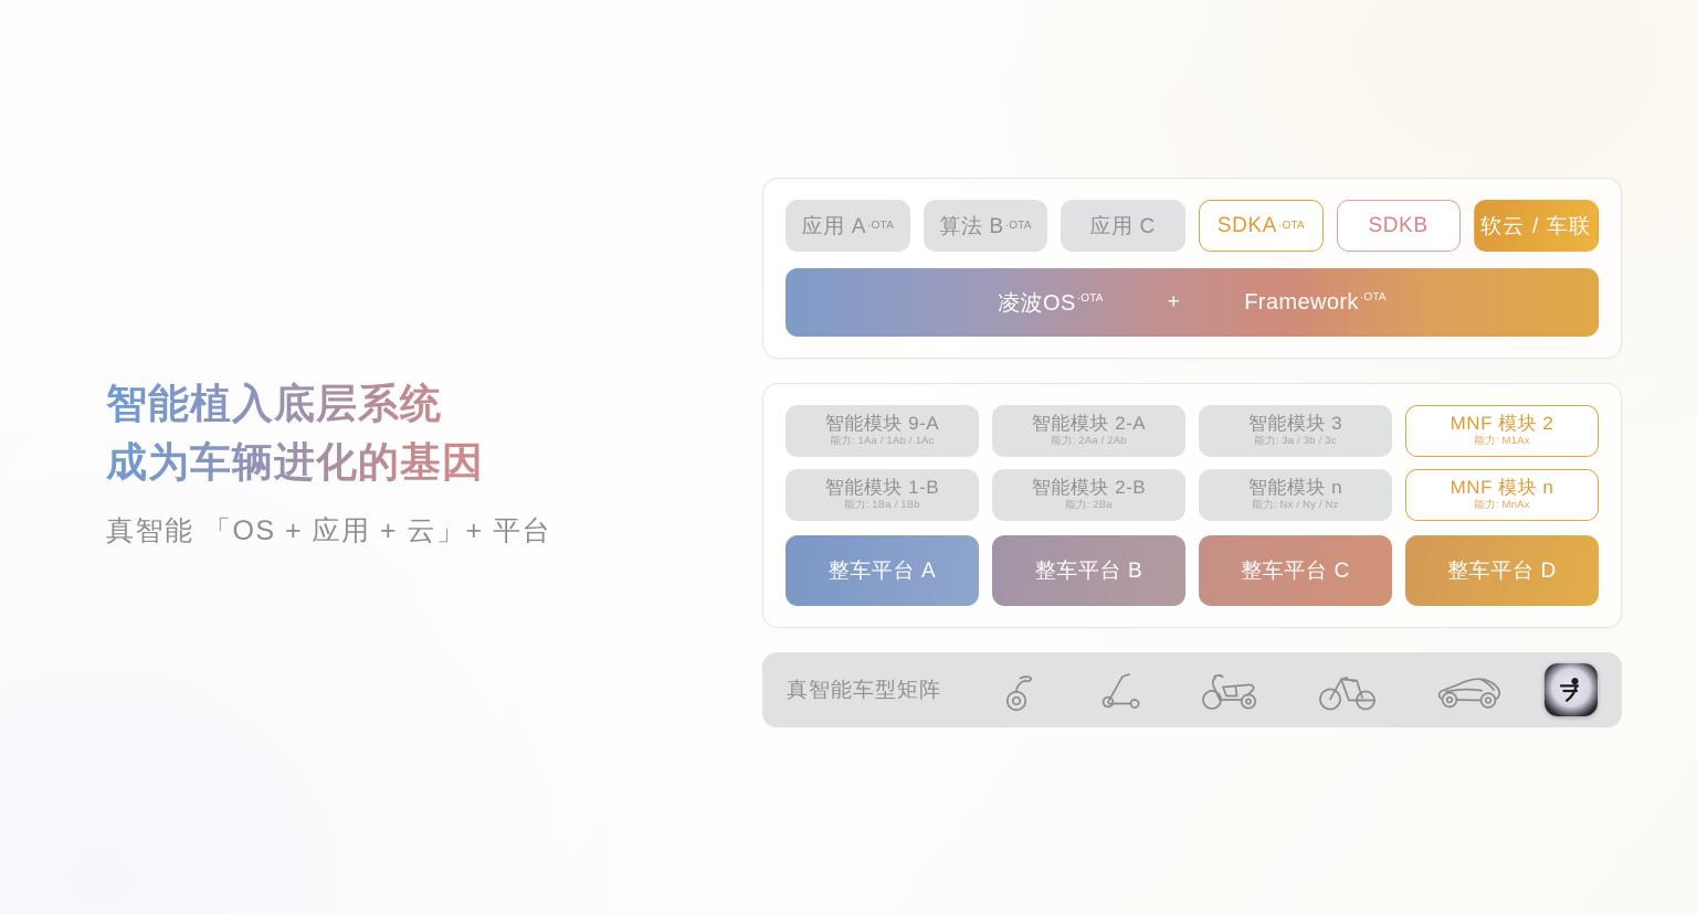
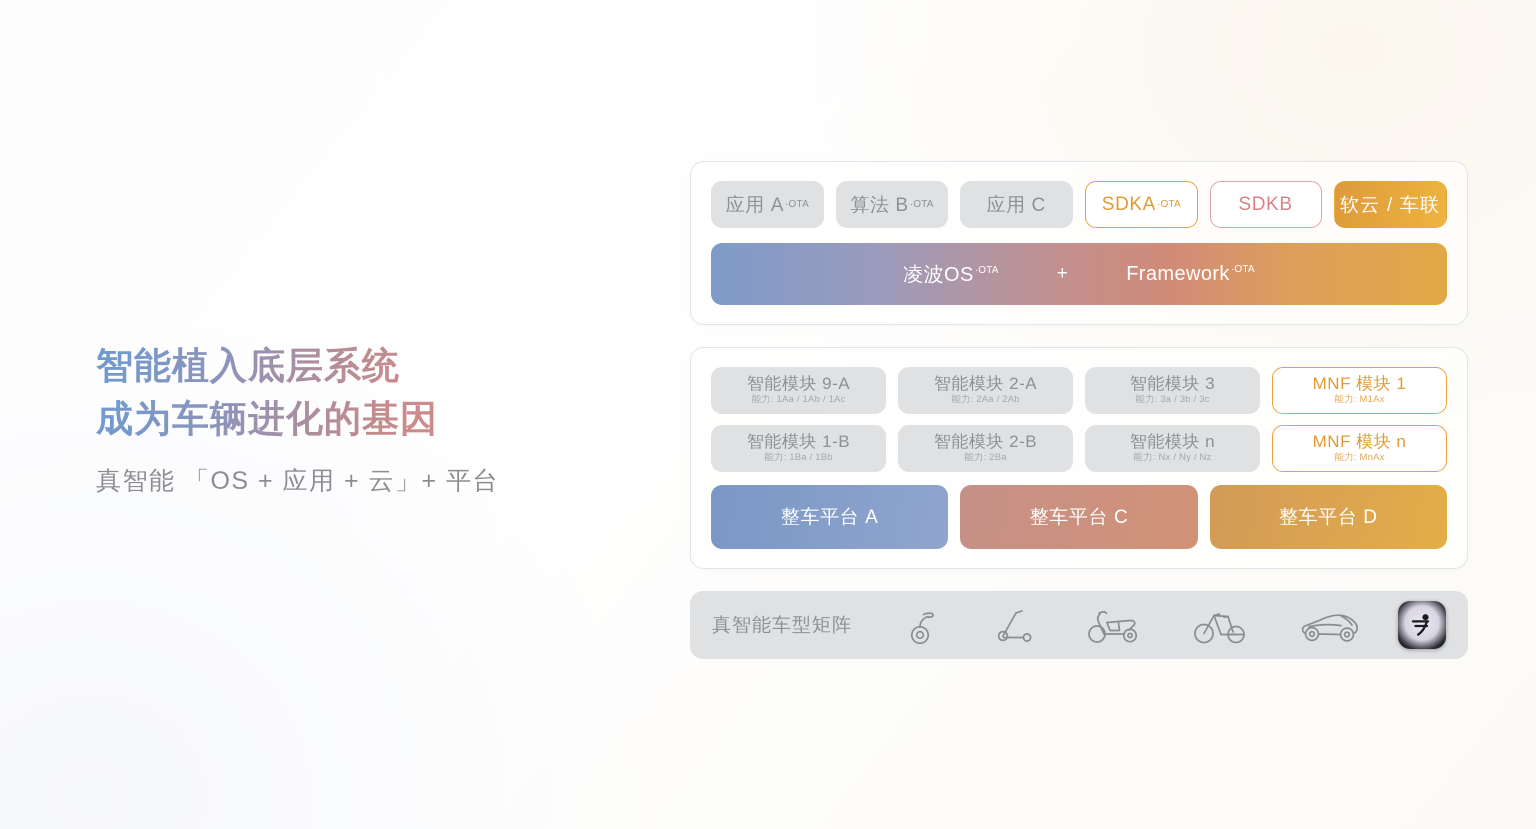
  智能植入底层系统
  成为车辆进化的基因
  真智能 「OS + 应用 + 云」+ 平台
  应用 A
  ·OTA
  算法 B
  ·OTA
  应用 C
  SDKA
  ·OTA
  SDKB
  软云 / 车联
  凌波OS·OTA
  +
  Framework·OTA
  智能模块 9-A
  能力: 1Aa / 1Ab / 1Ac
  智能模块 2-A
  能力: 2Aa / 2Ab
  智能模块 3
  能力: 3a / 3b / 3c
- MNF 模块 2
+ MNF 模块 1
  能力: M1Ax
  智能模块 1-B
  能力: 1Ba / 1Bb
  智能模块 2-B
  能力: 2Ba
  智能模块 n
  能力: Nx / Ny / Nz
  MNF 模块 n
  能力: MnAx
  整车平台 A
- 整车平台 B
  整车平台 C
  整车平台 D
  真智能车型矩阵
